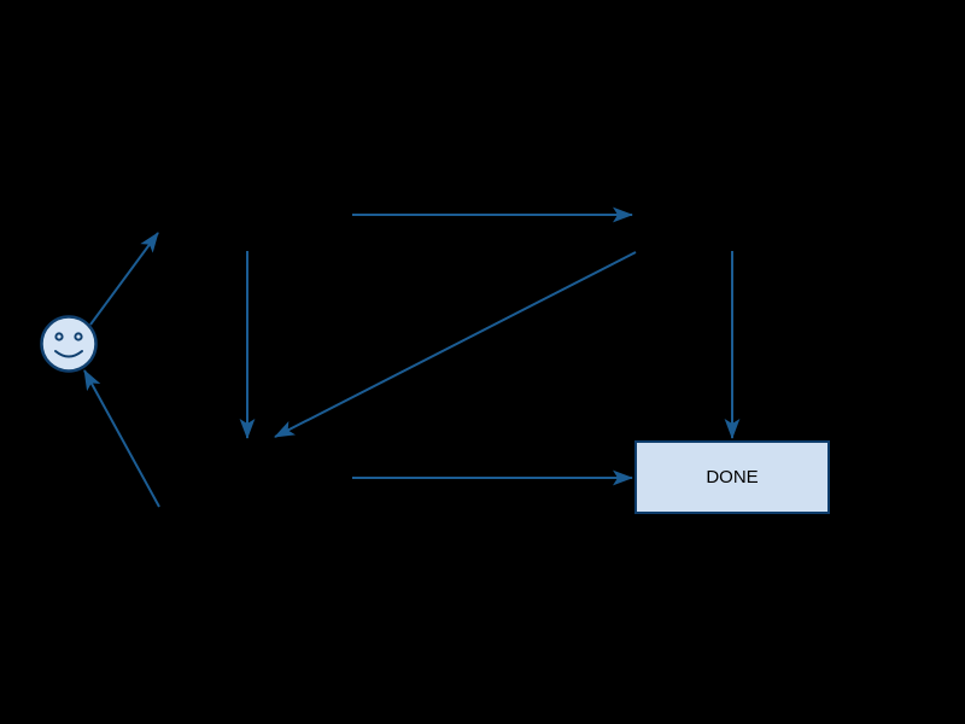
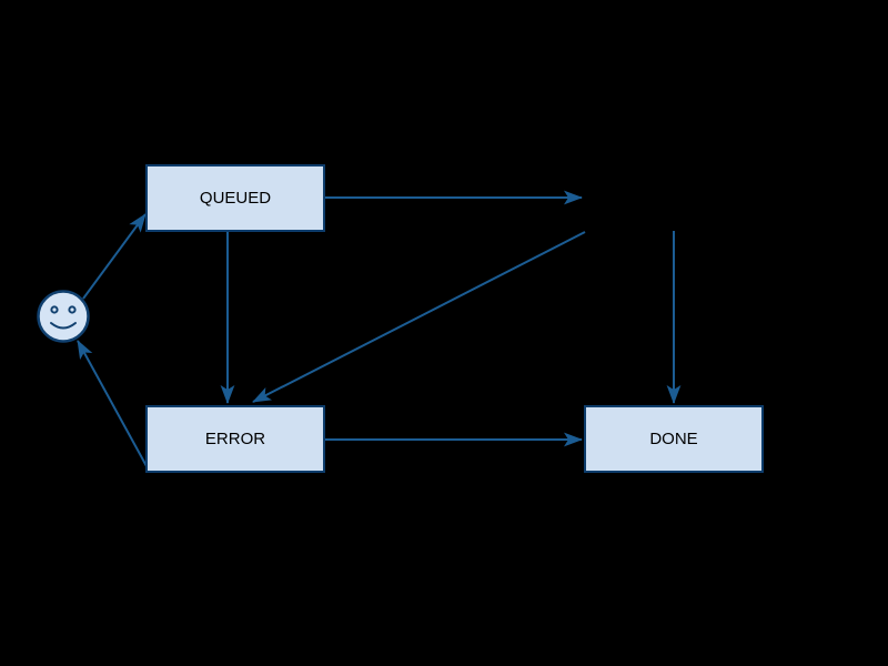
+ QUEUED
+ ERROR
  DONE
